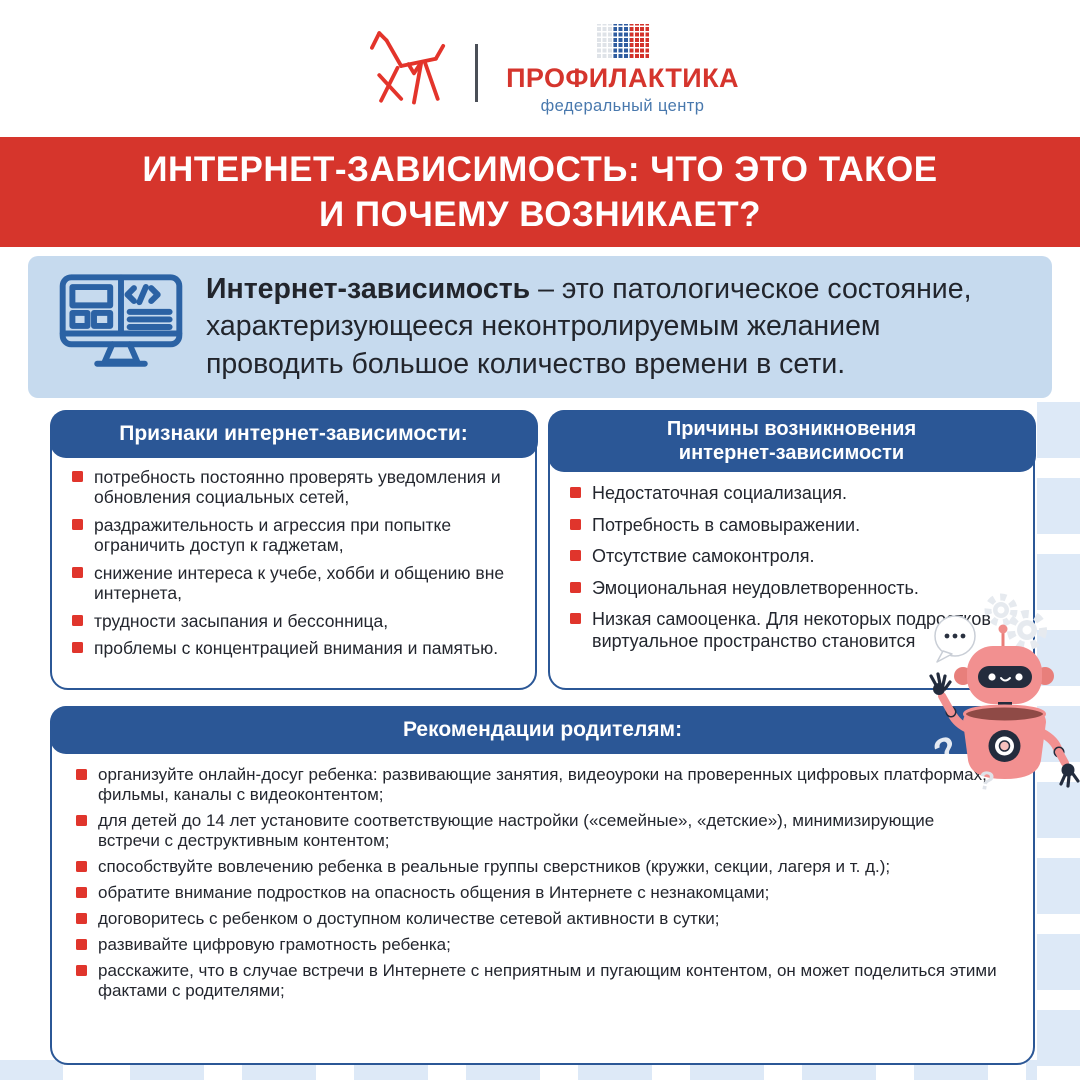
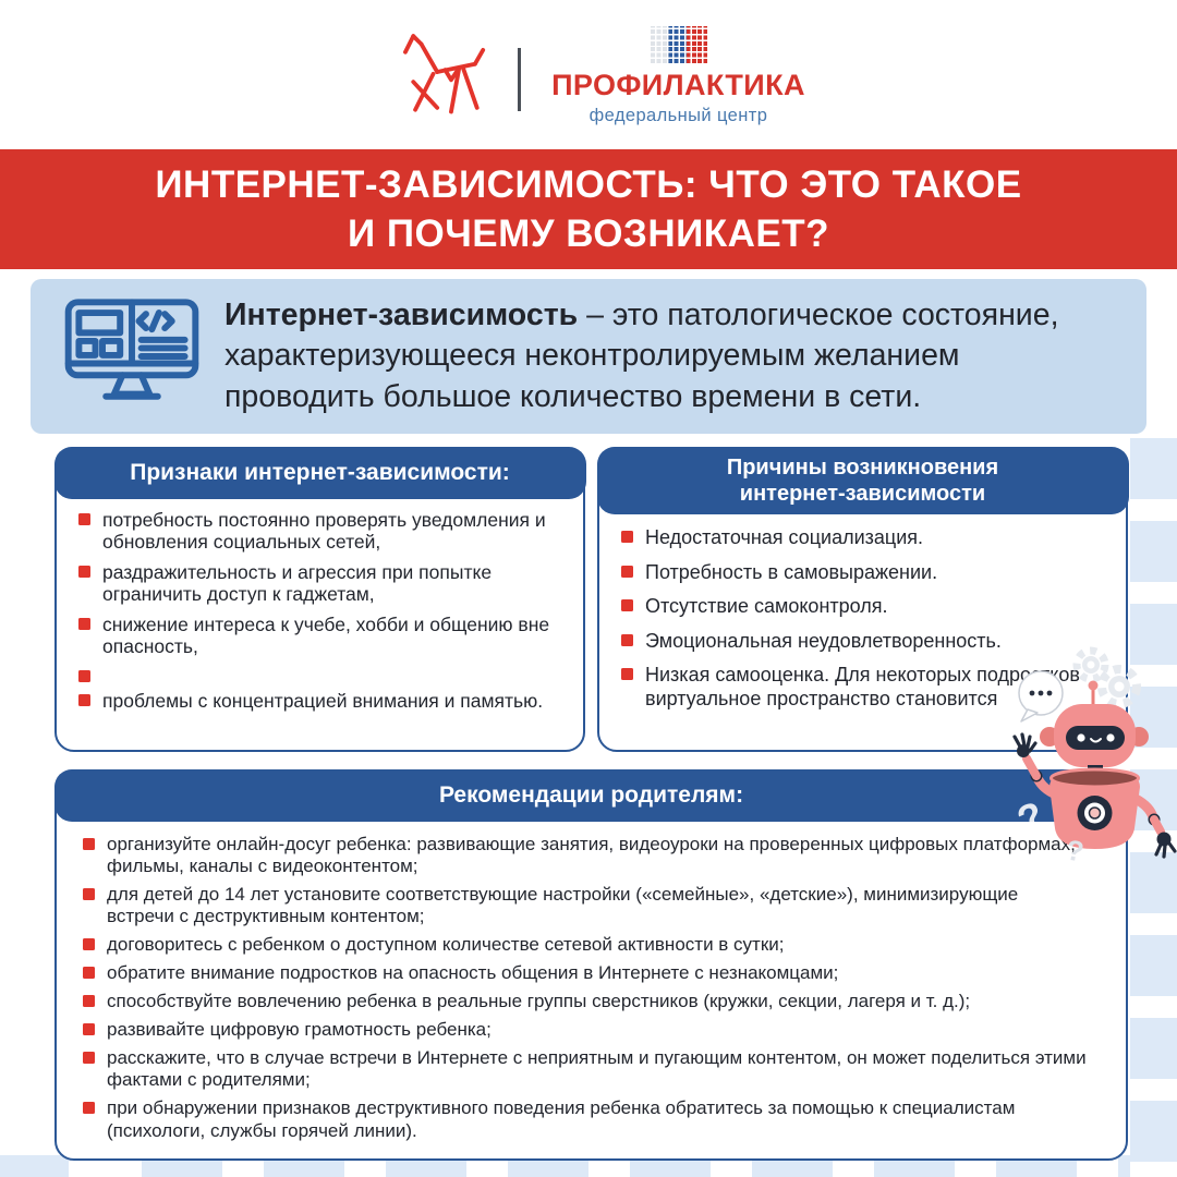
  ПРОФИЛАКТИКА
  федеральный центр
  ИНТЕРНЕТ-ЗАВИСИМОСТЬ: ЧТО ЭТО ТАКОЕ
  И ПОЧЕМУ ВОЗНИКАЕТ?
  Интернет-зависимость – это патологическое состояние, характеризующееся неконтролируемым желанием проводить большое количество времени в сети.
  Признаки интернет-зависимости:
  потребность постоянно проверять уведомления и обновления социальных сетей,
  раздражительность и агрессия при попытке ограничить доступ к гаджетам,
- снижение интереса к учебе, хобби и общению вне интернета,
+ снижение интереса к учебе, хобби и общению вне опасность,
- трудности засыпания и бессонница,
  проблемы с концентрацией внимания и памятью.
  Причины возникновения
  интернет-зависимости
  Недостаточная социализация.
  Потребность в самовыражении.
  Отсутствие самоконтроля.
  Эмоциональная неудовлетворенность.
  Низкая самооценка. Для некоторых подроов виртуальное пространство становится
  Рекомендации родителям:
  организуйте онлайн-досуг ребенка: развивающие занятия, видеоуроки на проверенных цифровых платформах фильмы, каналы с видеоконтентом;
  для детей до 14 лет установите соответствующие настройки («семейные», «детские»), минимизирующие встречи с деструктивным контентом;
- способствуйте вовлечению ребенка в реальные группы сверстников (кружки, секции, лагеря и т. д.);
+ договоритесь с ребенком о доступном количестве сетевой активности в сутки;
  обратите внимание подростков на опасность общения в Интернете с незнакомцами;
- договоритесь с ребенком о доступном количестве сетевой активности в сутки;
+ способствуйте вовлечению ребенка в реальные группы сверстников (кружки, секции, лагеря и т. д.);
  развивайте цифровую грамотность ребенка;
  расскажите, что в случае встречи в Интернете с неприятным и пугающим контентом, он может поделиться этими фактами с родителями;
+ при обнаружении признаков деструктивного поведения ребенка обратитесь за помощью к специалистам (психологи, службы горячей линии).
